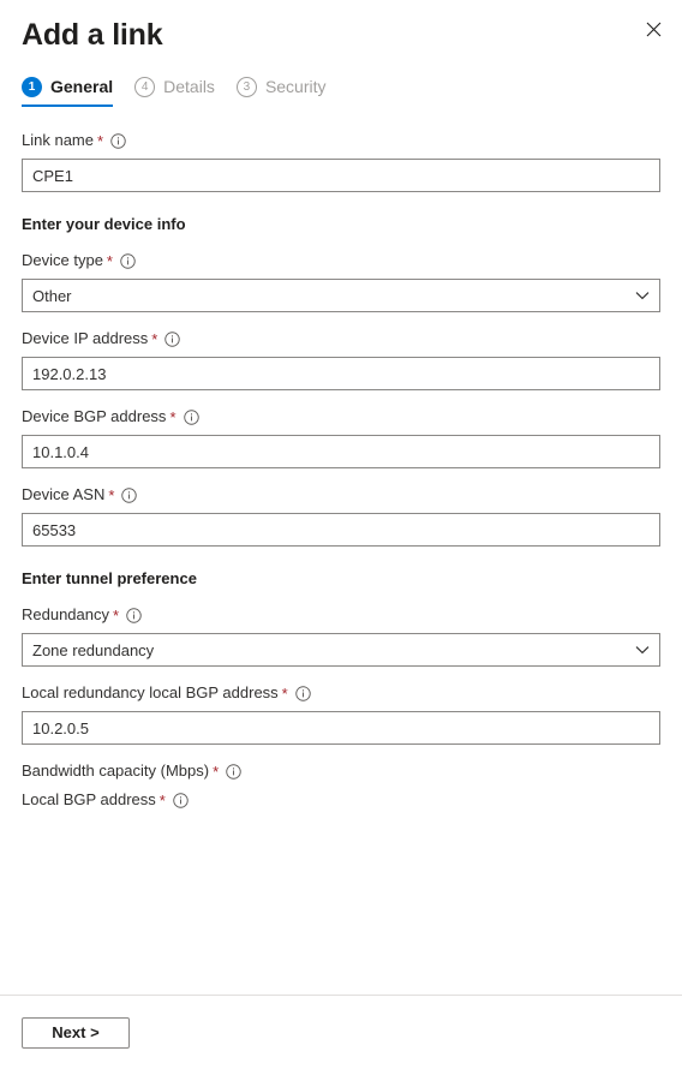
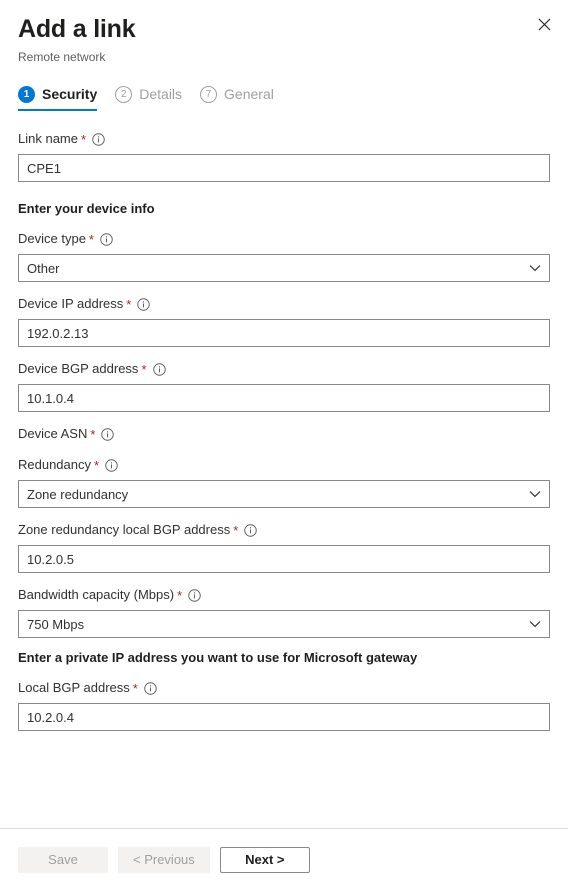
  Add a link
+ Remote network
  1
- General
+ Security
- 4
+ 2
  Details
- 3
+ 7
- Security
+ General
  Link name
  *
  CPE1
  Enter your device info
  Device type
  *
  Other
  Device IP address
  *
  192.0.2.13
  Device BGP address
  *
  10.1.0.4
  Device ASN
  *
- 65533
- Enter tunnel preference
  Redundancy
  *
  Zone redundancy
- Local redundancy local BGP address
+ Zone redundancy local BGP address
  *
  10.2.0.5
  Bandwidth capacity (Mbps)
  *
+ 750 Mbps
+ Enter a private IP address you want to use for Microsoft gateway
  Local BGP address
  *
+ 10.2.0.4
+ Save
+ < Previous
  Next >
